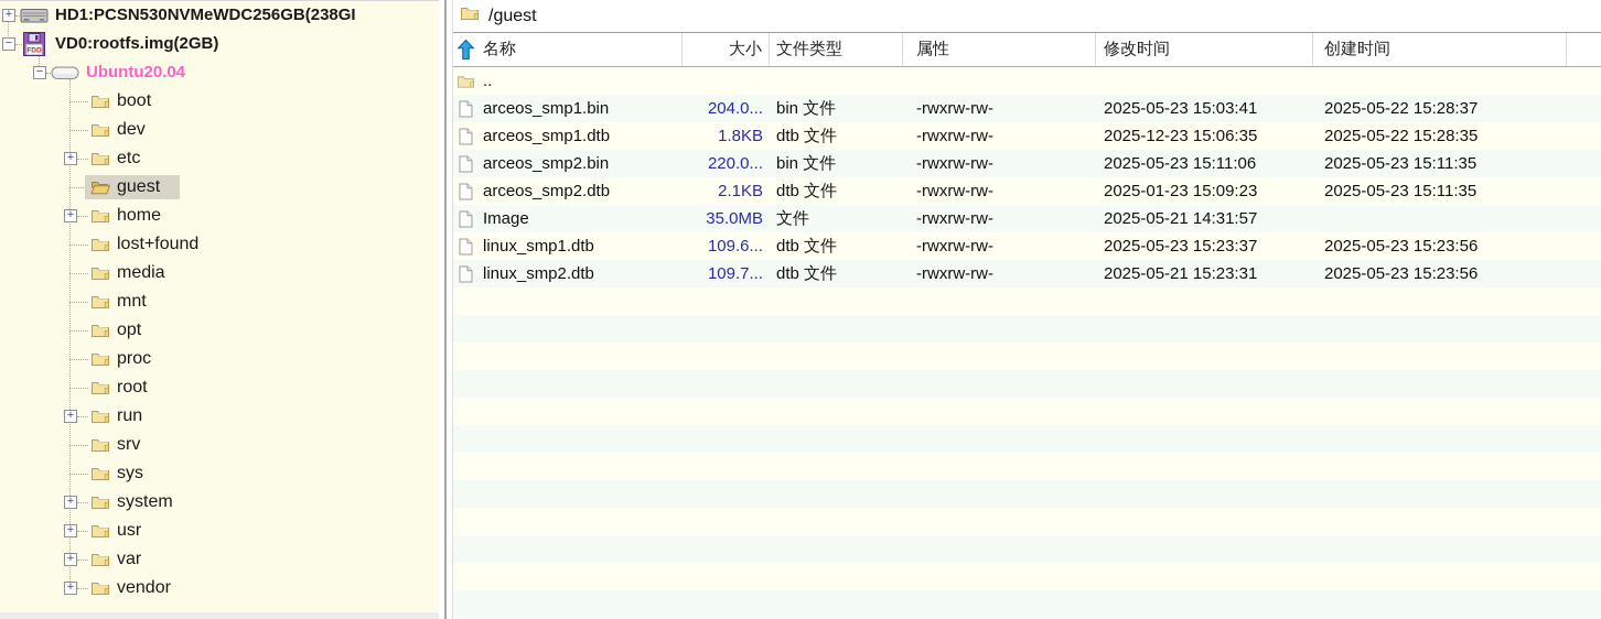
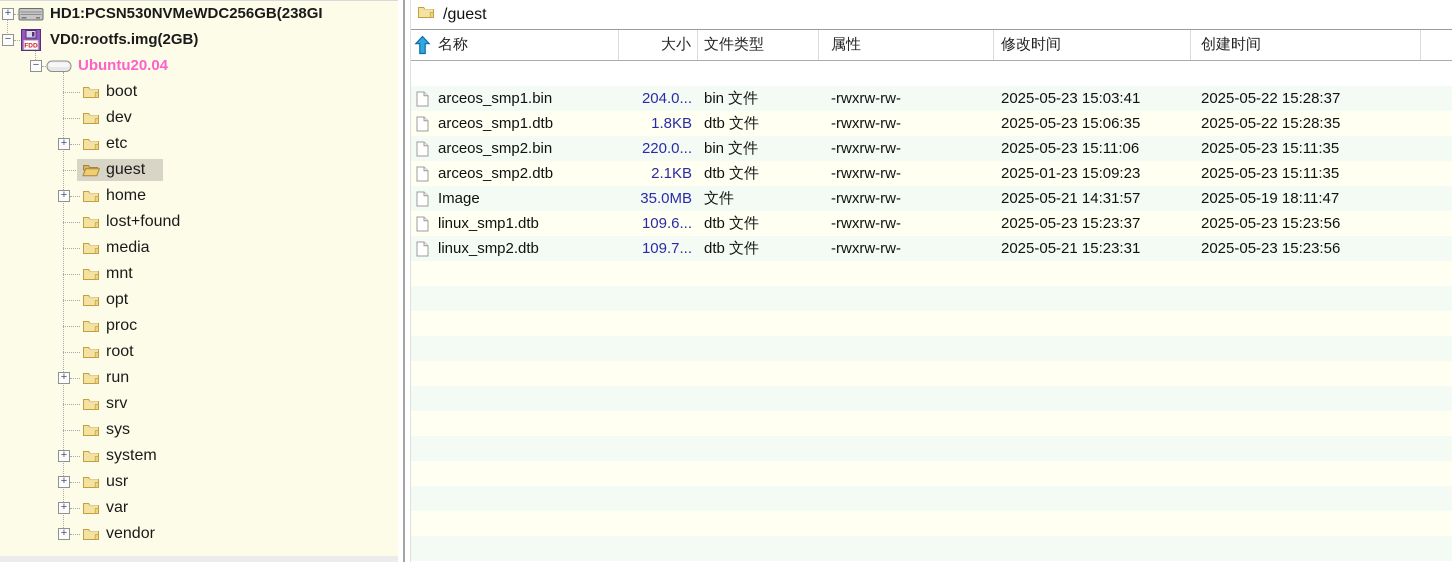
  +
  HD1:PCSN530NVMeWDC256GB(238GI
  −
  VD0:rootfs.img(2GB)
  −
  Ubuntu20.04
  boot
  dev
  +
  etc
  guest
  +
  home
  lost+found
  media
  mnt
  opt
  proc
  root
  +
  run
  srv
  sys
  +
  system
  +
  usr
  +
  var
  +
  vendor
  /guest
  名称
  大小
  文件类型
  属性
  修改时间
  创建时间
- ..
  arceos_smp1.bin
  204.0...
  bin 文件
  -rwxrw-rw-
  2025-05-23 15:03:41
  2025-05-22 15:28:37
  arceos_smp1.dtb
  1.8KB
  dtb 文件
  -rwxrw-rw-
- 2025-12-23 15:06:35
+ 2025-05-23 15:06:35
  2025-05-22 15:28:35
  arceos_smp2.bin
  220.0...
  bin 文件
  -rwxrw-rw-
  2025-05-23 15:11:06
  2025-05-23 15:11:35
  arceos_smp2.dtb
  2.1KB
  dtb 文件
  -rwxrw-rw-
  2025-01-23 15:09:23
  2025-05-23 15:11:35
  Image
  35.0MB
  文件
  -rwxrw-rw-
  2025-05-21 14:31:57
+ 2025-05-19 18:11:47
  linux_smp1.dtb
  109.6...
  dtb 文件
  -rwxrw-rw-
  2025-05-23 15:23:37
  2025-05-23 15:23:56
  linux_smp2.dtb
  109.7...
  dtb 文件
  -rwxrw-rw-
  2025-05-21 15:23:31
  2025-05-23 15:23:56
